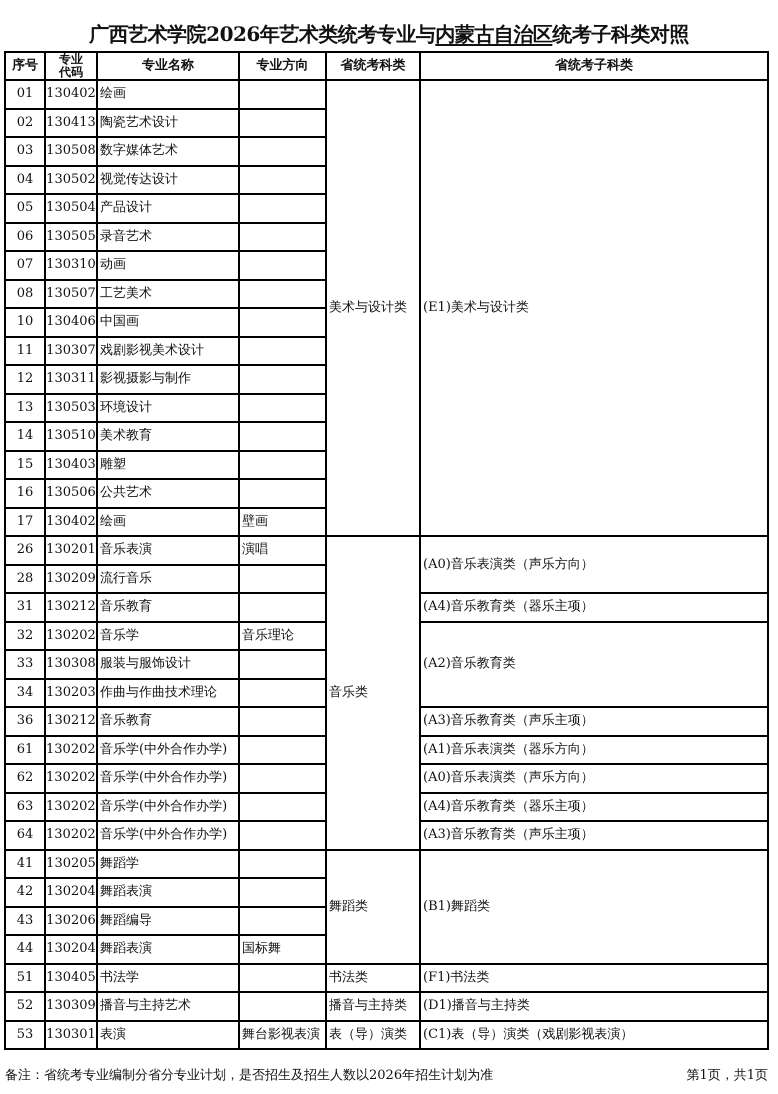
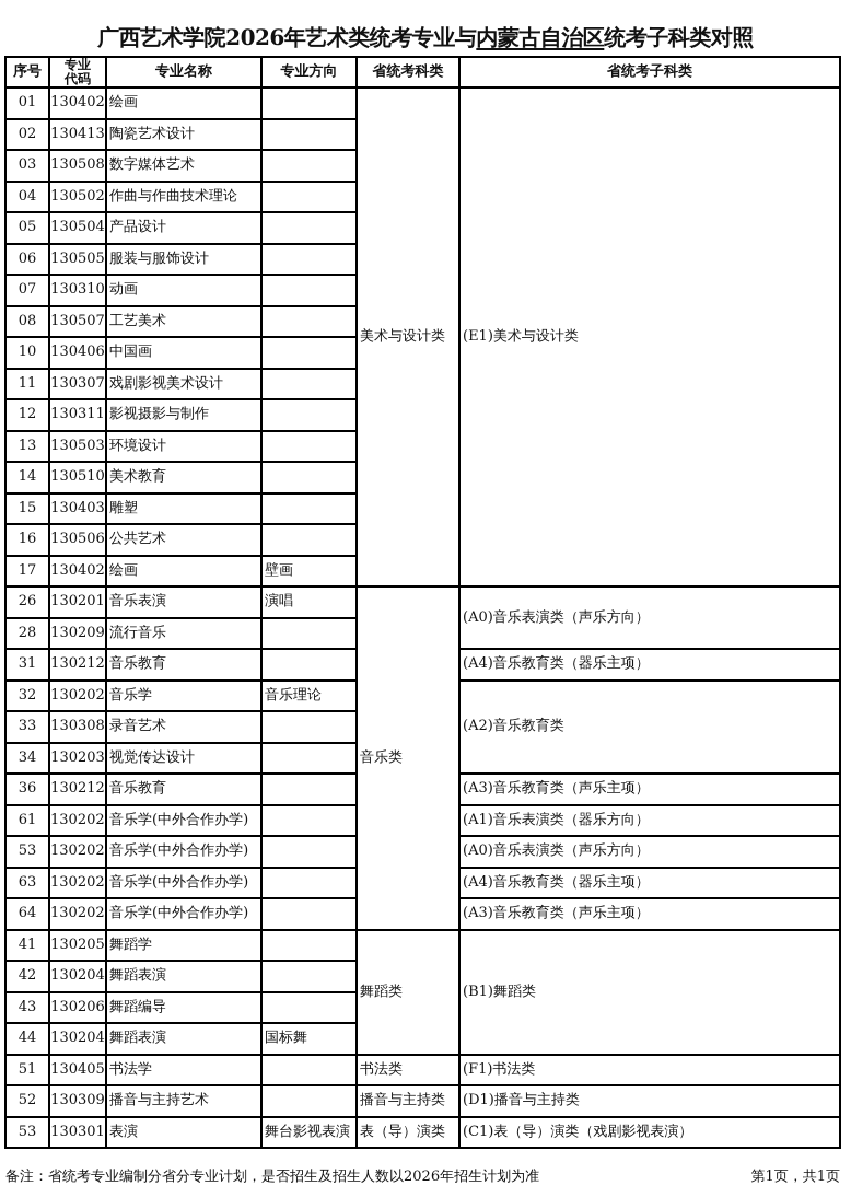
  广西艺术学院2026年艺术类统考专业与内蒙古自治区统考子科类对照
  序号	专业代码	专业名称	专业方向	省统考科类	省统考子科类
  01	130402	绘画		美术与设计类	(E1)美术与设计类
  02	130413	陶瓷艺术设计
  03	130508	数字媒体艺术
- 04	130502	视觉传达设计
+ 04	130502	作曲与作曲技术理论
  05	130504	产品设计
- 06	130505	录音艺术
+ 06	130505	服装与服饰设计
  07	130310	动画
  08	130507	工艺美术
  10	130406	中国画
  11	130307	戏剧影视美术设计
  12	130311	影视摄影与制作
  13	130503	环境设计
  14	130510	美术教育
  15	130403	雕塑
  16	130506	公共艺术
  17	130402	绘画	壁画
  26	130201	音乐表演	演唱	音乐类	(A0)音乐表演类（声乐方向）
  28	130209	流行音乐
  31	130212	音乐教育		(A4)音乐教育类（器乐主项）
  32	130202	音乐学	音乐理论	(A2)音乐教育类
- 33	130308	服装与服饰设计
+ 33	130308	录音艺术
- 34	130203	作曲与作曲技术理论
+ 34	130203	视觉传达设计
  36	130212	音乐教育		(A3)音乐教育类（声乐主项）
  61	130202	音乐学(中外合作办学)		(A1)音乐表演类（器乐方向）
- 62	130202	音乐学(中外合作办学)		(A0)音乐表演类（声乐方向）
+ 53	130202	音乐学(中外合作办学)		(A0)音乐表演类（声乐方向）
  63	130202	音乐学(中外合作办学)		(A4)音乐教育类（器乐主项）
  64	130202	音乐学(中外合作办学)		(A3)音乐教育类（声乐主项）
  41	130205	舞蹈学		舞蹈类	(B1)舞蹈类
  42	130204	舞蹈表演
  43	130206	舞蹈编导
  44	130204	舞蹈表演	国标舞
  51	130405	书法学		书法类	(F1)书法类
  52	130309	播音与主持艺术		播音与主持类	(D1)播音与主持类
  53	130301	表演	舞台影视表演	表（导）演类	(C1)表（导）演类（戏剧影视表演）
  备注：省统考专业编制分省分专业计划，是否招生及招生人数以2026年招生计划为准
  第1页，共1页
